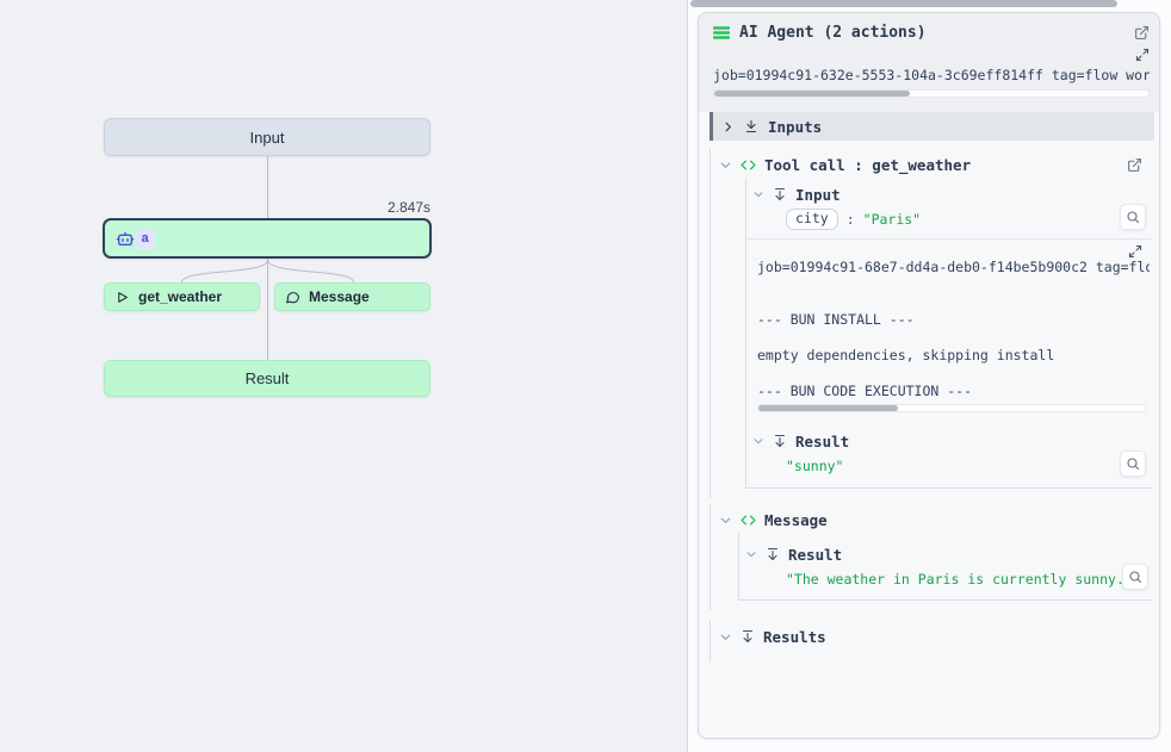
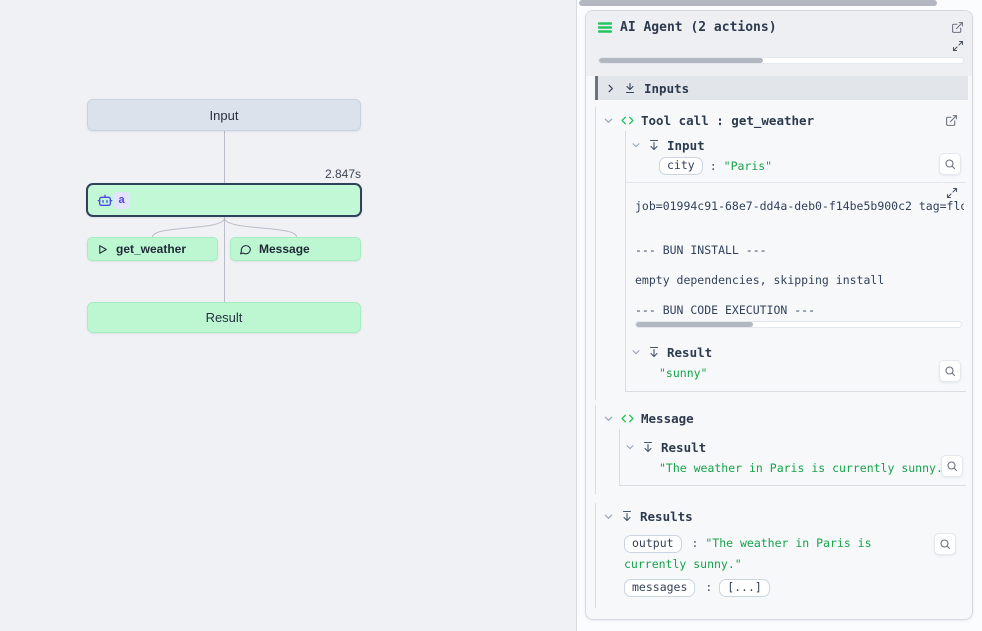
  2.847s
  Input
  a
  get_weather
  Message
  Result
  AI Agent (2 actions)
- job=01994c91-632e-5553-104a-3c69eff814ff tag=flow wor
  Inputs
  Tool call : get_weather
  Input
  city
  :
  "Paris"
  job=01994c91-68e7-dd4a-deb0-f14be5b900c2 tag=flo
  --- BUN INSTALL ---
  empty dependencies, skipping install
  --- BUN CODE EXECUTION ---
  Result
  "sunny"
  Message
  Result
  "The weather in Paris is currently sunny.
  Results
+ output : "The weather in Paris is currently sunny."
+ messages : [...]
